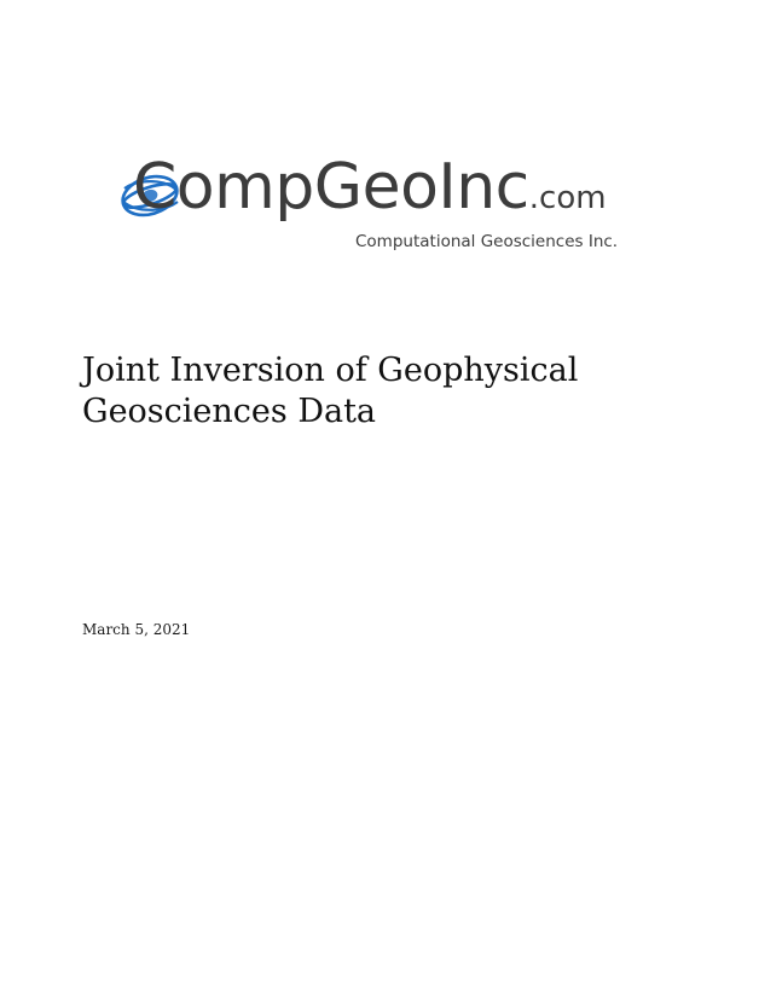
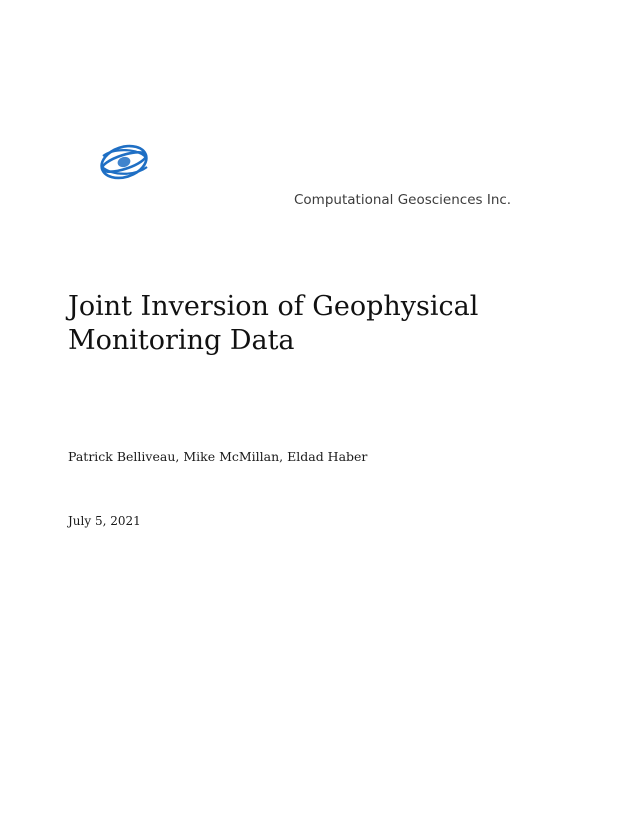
- CompGeoInc.com
  Computational Geosciences Inc.
- Joint Inversion of Geophysical Geosciences Data
+ Joint Inversion of Geophysical Monitoring Data
+ Patrick Belliveau, Mike McMillan, Eldad Haber
- March 5, 2021
+ July 5, 2021
